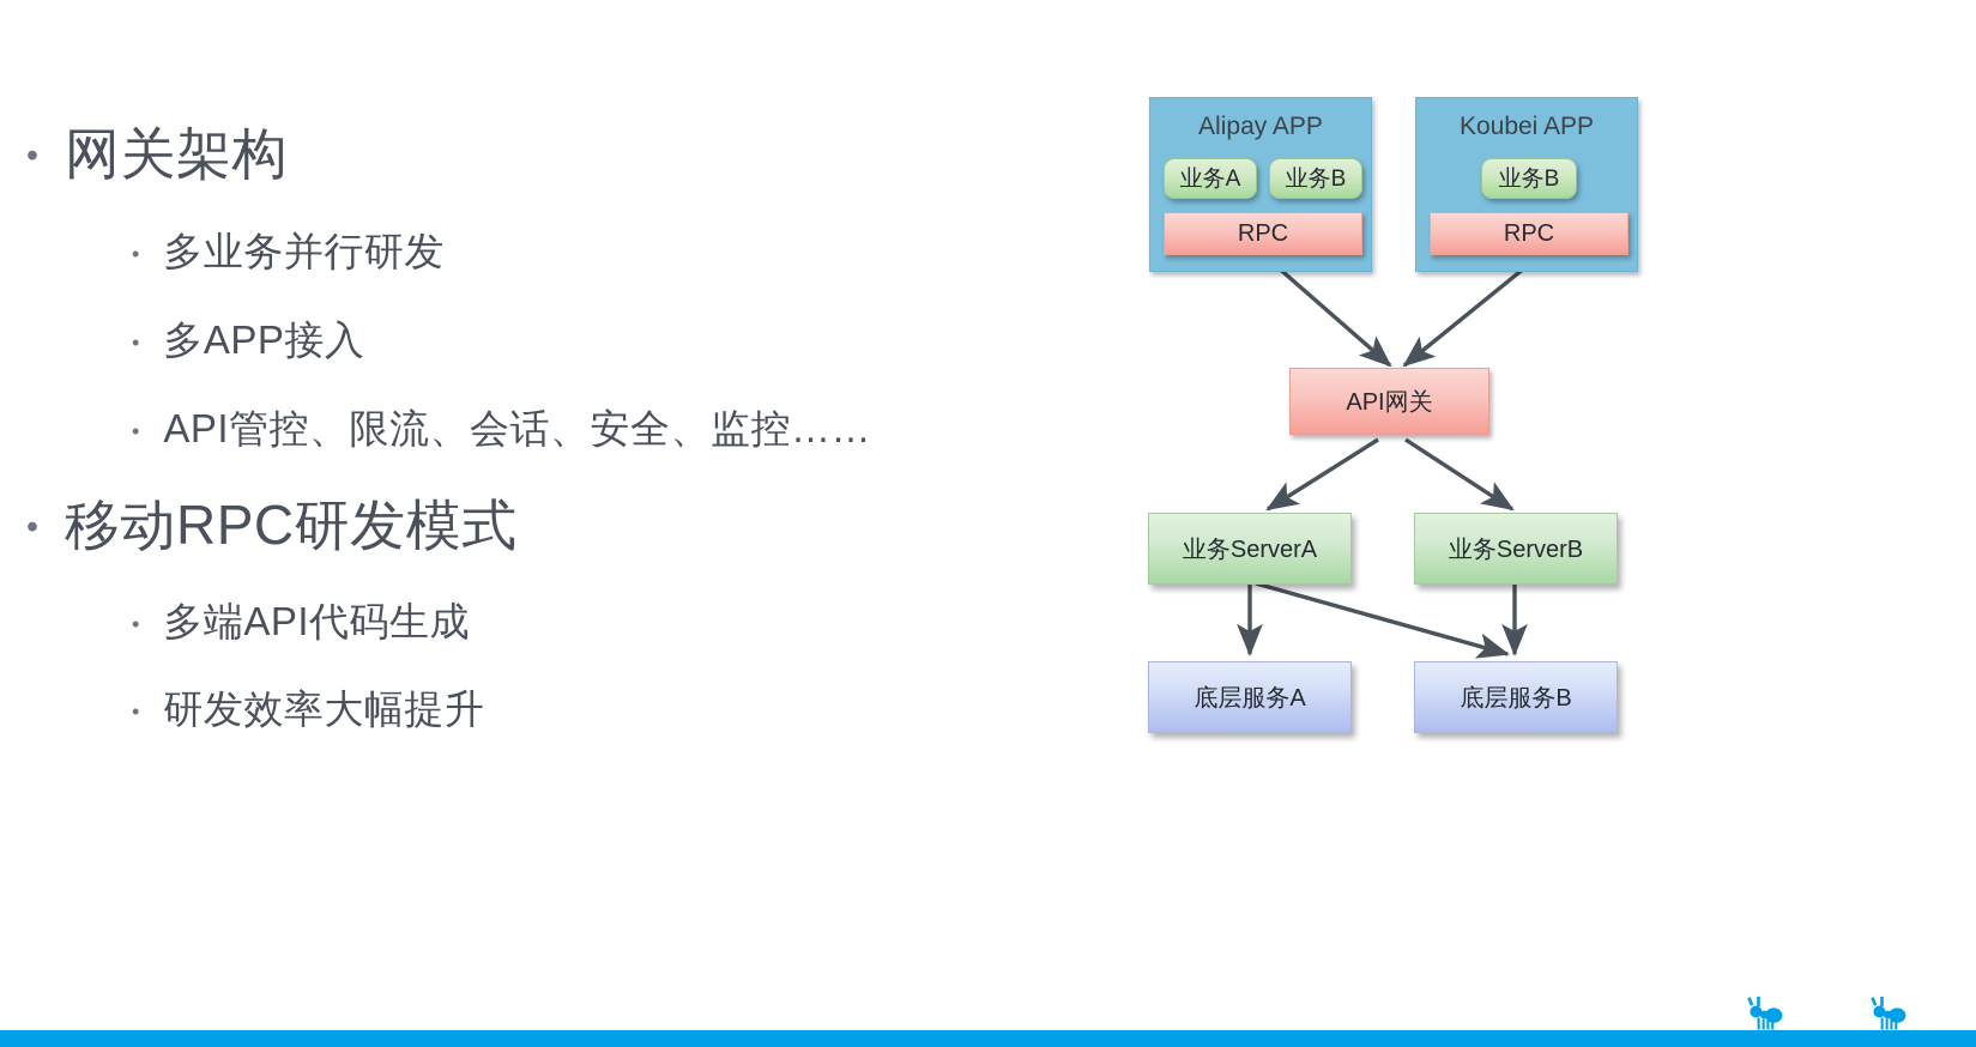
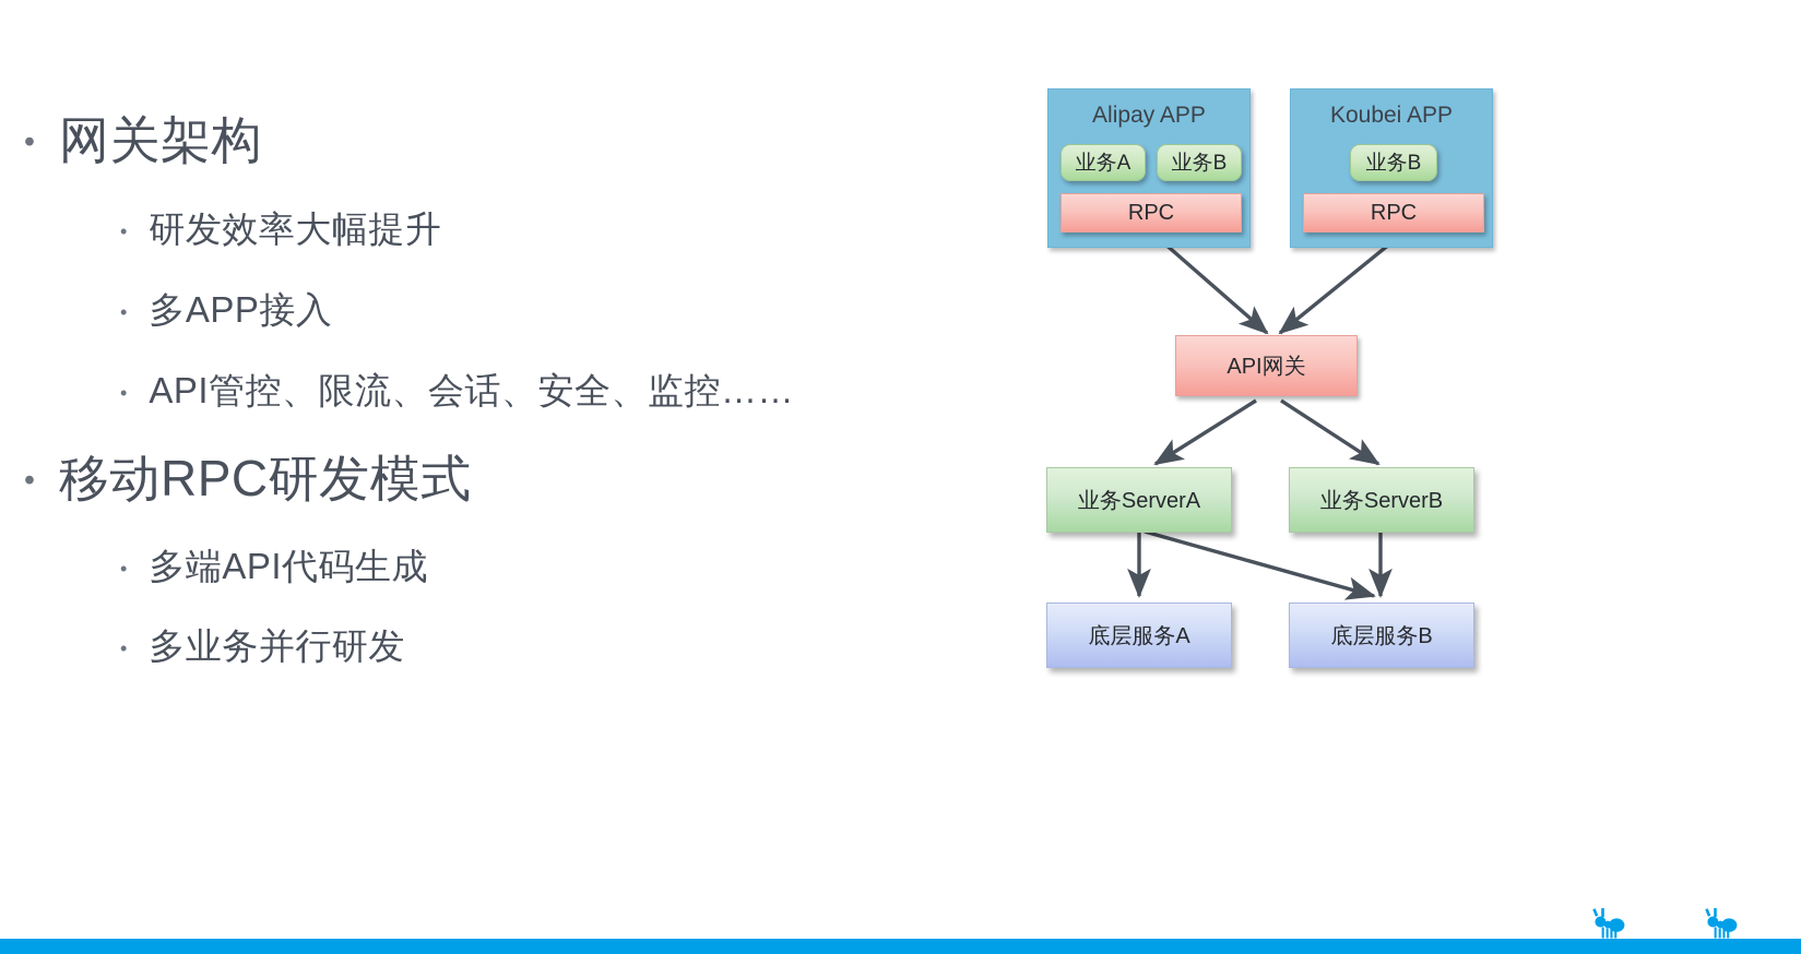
  •
  网关架构
  •
- 多业务并行研发
+ 研发效率大幅提升
  •
  多APP接入
  •
  API管控、限流、会话、安全、监控……
  •
  移动RPC研发模式
  •
  多端API代码生成
  •
- 研发效率大幅提升
+ 多业务并行研发
  Alipay APP
  业务A
  业务B
  RPC
  Koubei APP
  业务B
  RPC
  API网关
  业务ServerA
  业务ServerB
  底层服务A
  底层服务B
